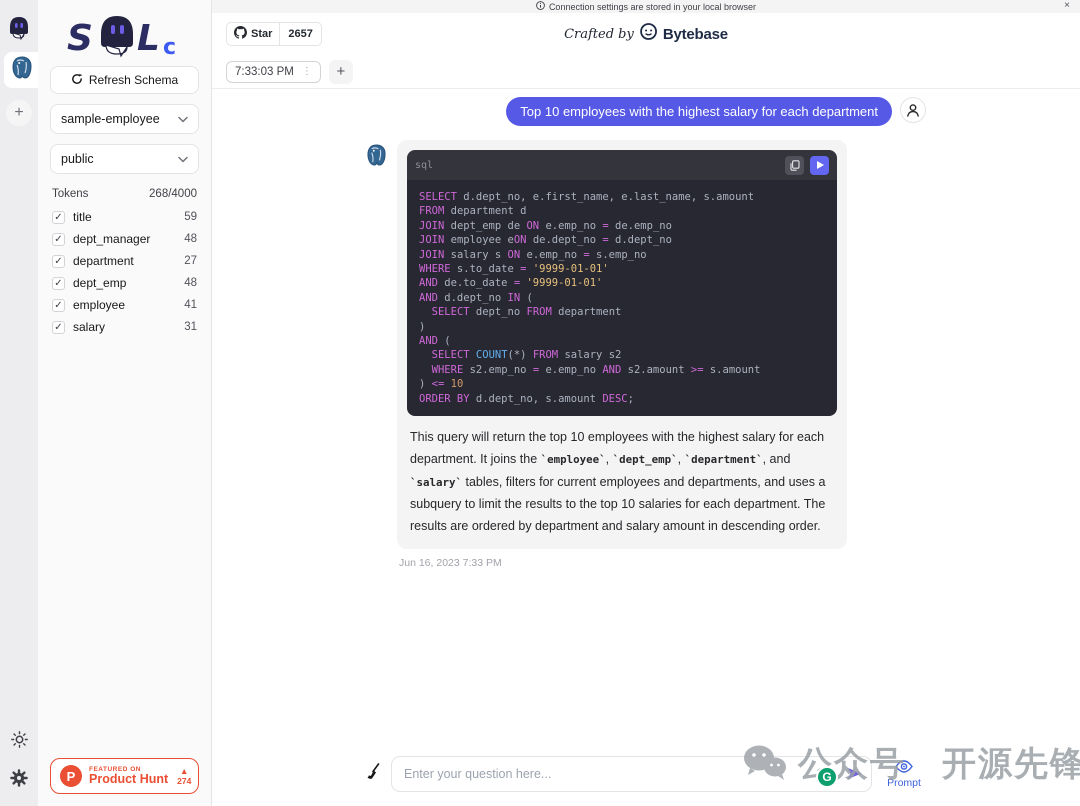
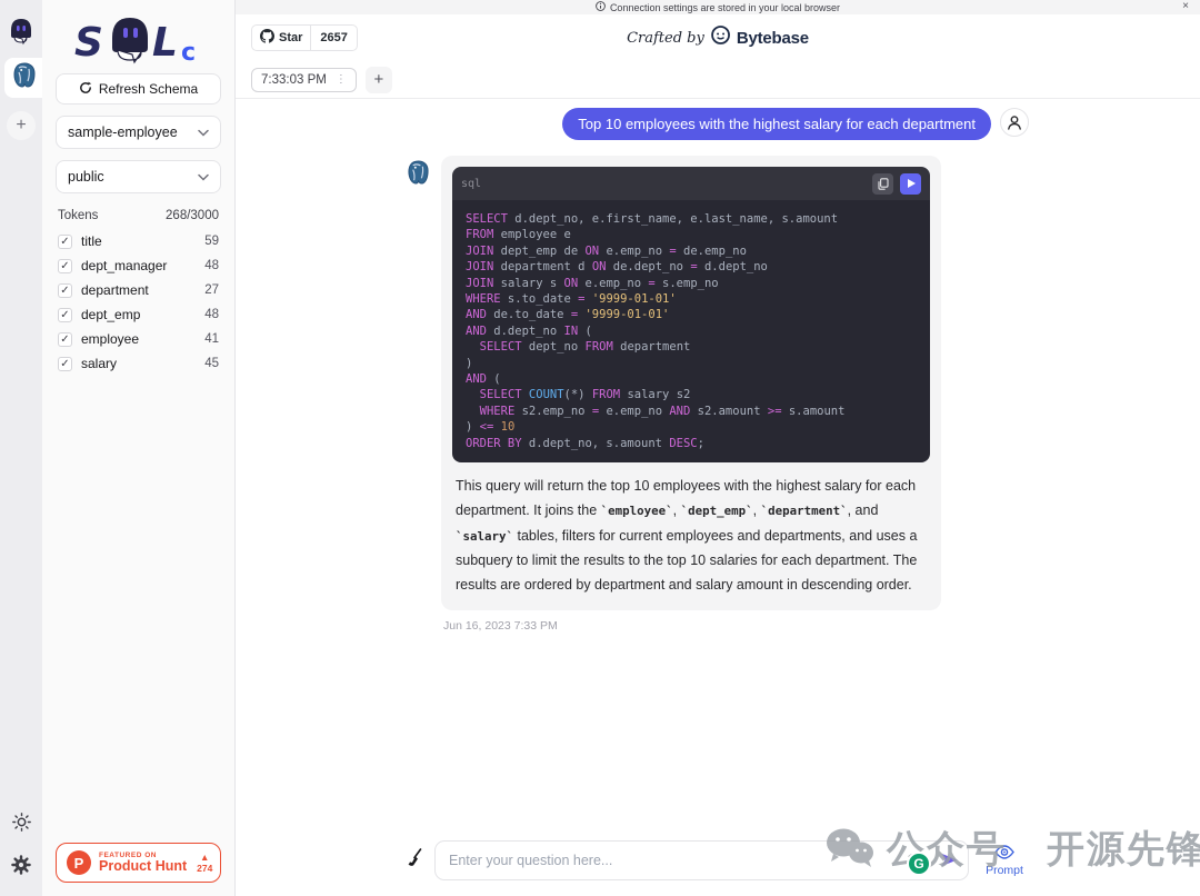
  +
  S
  L
  c
  Refresh Schema
  sample-employee
  public
  Tokens
- 268/4000
+ 268/3000
  ✓
  title
  59
  ✓
  dept_manager
  48
  ✓
  department
  27
  ✓
  dept_emp
  48
  ✓
  employee
  41
  ✓
  salary
- 31
+ 45
  P
  Product Hunt
  ▲
  274
  Connection settings are stored in your local browser
  ×
  Star
  2657
  Crafted by
  Bytebase
  7:33:03 PM
  ⋮
  +
  Top 10 employees with the highest salary for each department
  sql
  SELECT d.dept_no, e.first_name, e.last_name, s.amount
- FROM department d
+ FROM employee e
  JOIN dept_emp de ON e.emp_no = de.emp_no
- JOIN employee eON de.dept_no = d.dept_no
+ JOIN department d ON de.dept_no = d.dept_no
  JOIN salary s ON e.emp_no = s.emp_no
  WHERE s.to_date = '9999-01-01'
  AND de.to_date = '9999-01-01'
  AND d.dept_no IN (
  SELECT dept_no FROM department
  )
  AND (
  SELECT COUNT(*) FROM salary s2
  WHERE s2.emp_no = e.emp_no AND s2.amount >= s.amount
  ) <= 10
  ORDER BY d.dept_no, s.amount DESC;
  This query will return the top 10 employees with the highest salary for each department. It joins the `employee`, `dept_emp`, `department`, and `salary` tables, filters for current employees and departments, and uses a subquery to limit the results to the top 10 salaries for each department. The results are ordered by department and salary amount in descending order.
  Jun 16, 2023 7:33 PM
  Enter your question here...
  Prompt
  公众号
  开源先锋
  G
